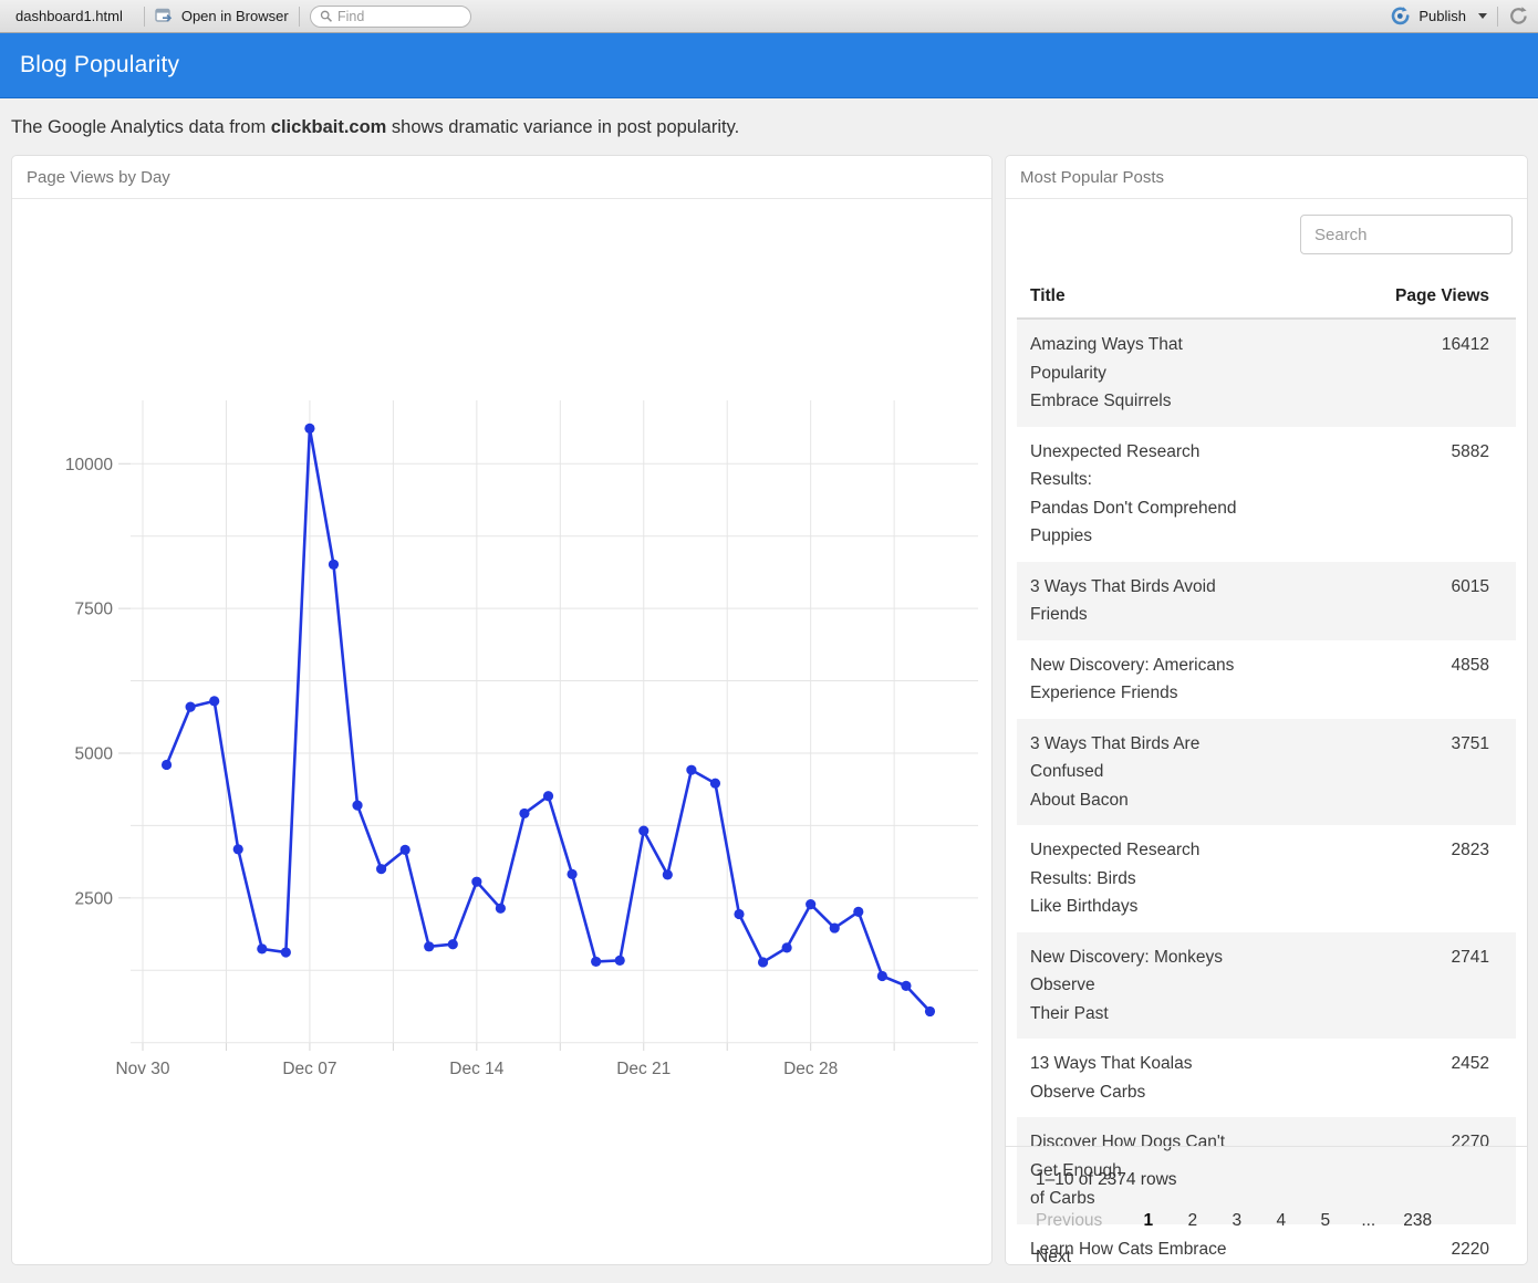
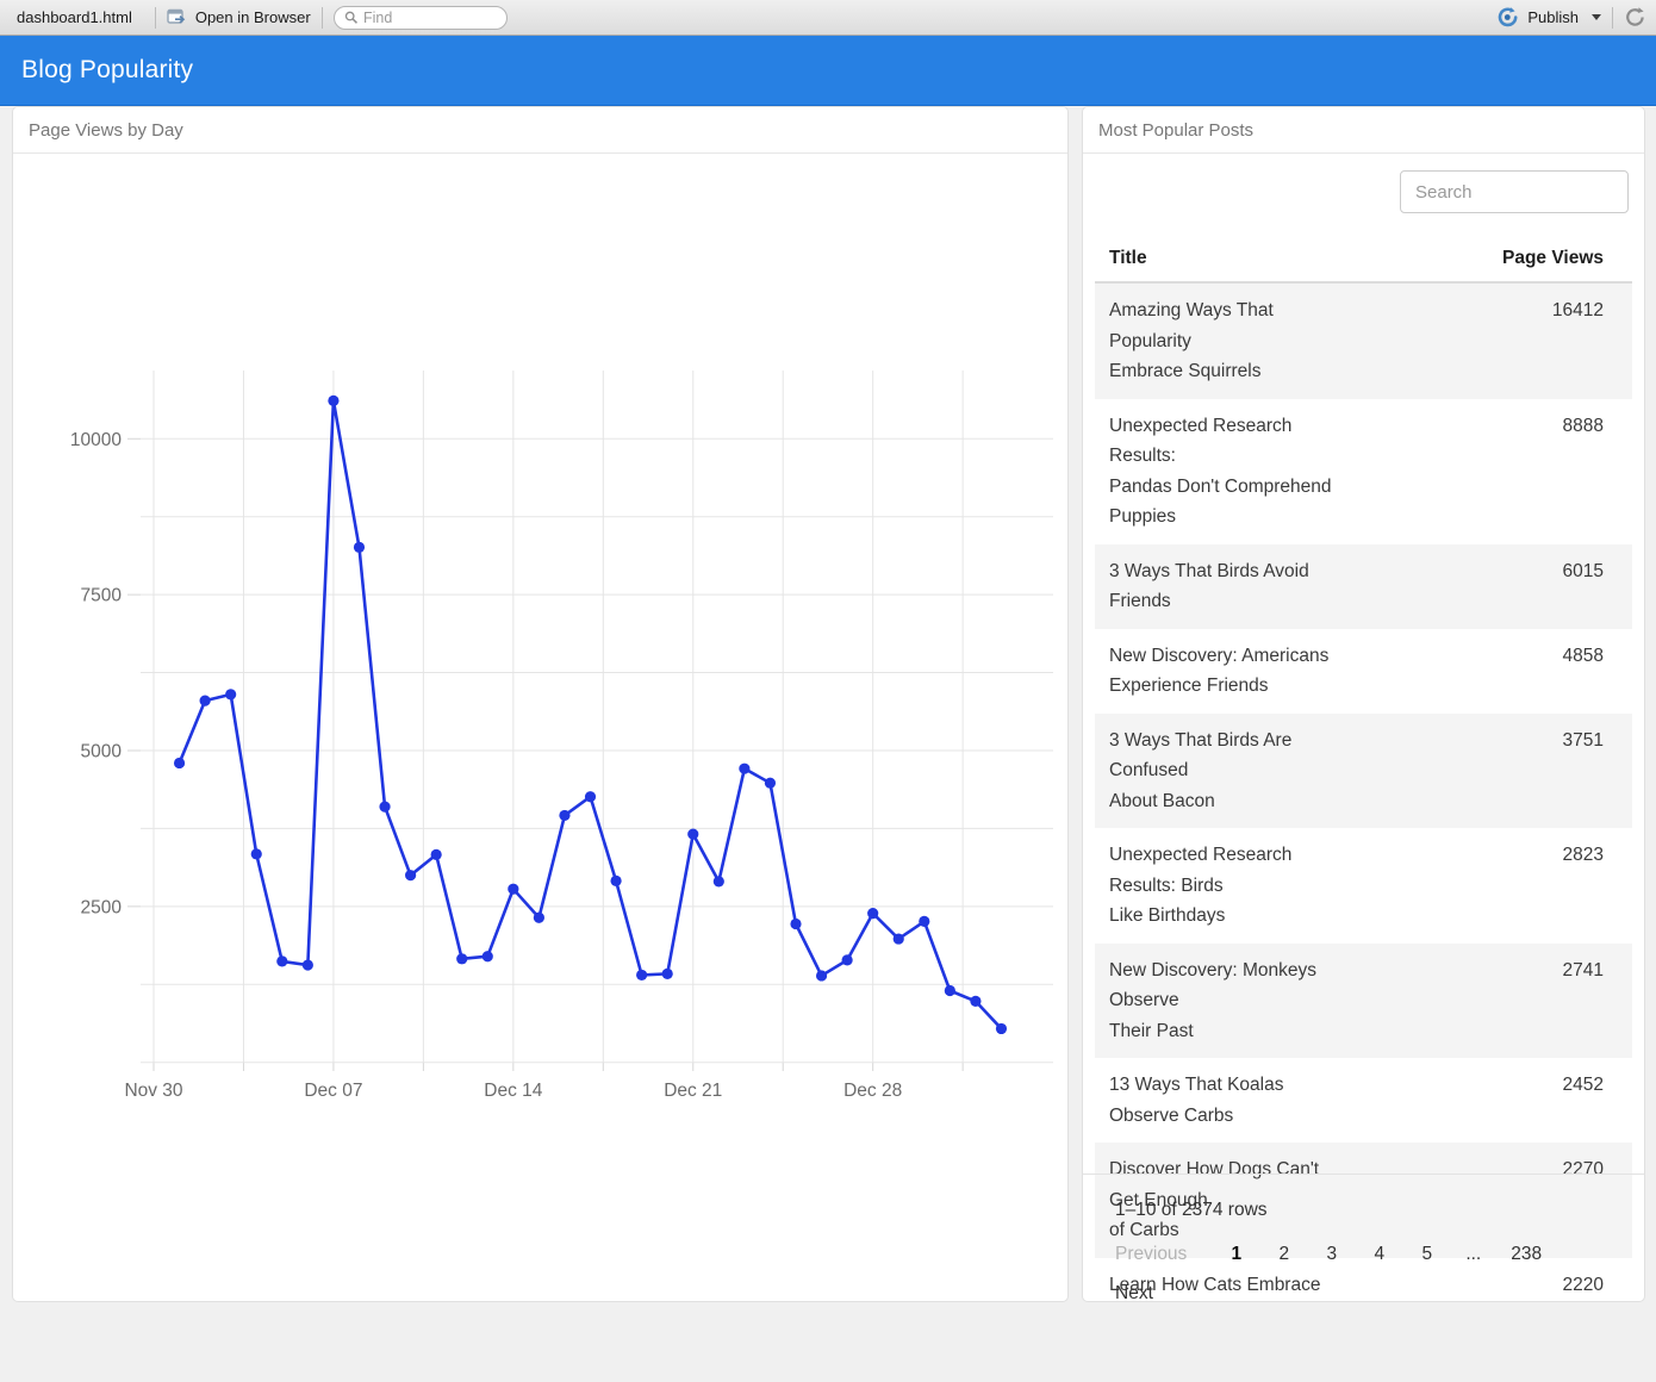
  dashboard1.html
  Open in Browser
  Find
  Publish
  Blog Popularity
- The Google Analytics data from clickbait.com shows dramatic variance in post popularity.
  Page Views by Day
  2500
  5000
  7500
  10000
  Nov 30
  Dec 07
  Dec 14
  Dec 21
  Dec 28
  Most Popular Posts
  Search
  Title	Page Views
  Amazing Ways That Popularity Embrace Squirrels	16412
- Unexpected Research Results: Pandas Don't Comprehend Puppies	5882
+ Unexpected Research Results: Pandas Don't Comprehend Puppies	8888
  3 Ways That Birds Avoid Friends	6015
  New Discovery: Americans Experience Friends	4858
  3 Ways That Birds Are Confused About Bacon	3751
  Unexpected Research Results: Birds Like Birthdays	2823
  New Discovery: Monkeys Observe Their Past	2741
  13 Ways That Koalas Observe Carbs	2452
  Discover How Dogs Can't Get Enough of Carbs	2270
  Learn How Cats Embrace	2220
  1–10 of 2374 rows
  Previous
  1
  2
  3
  4
  5
  ...
  238
  Next
